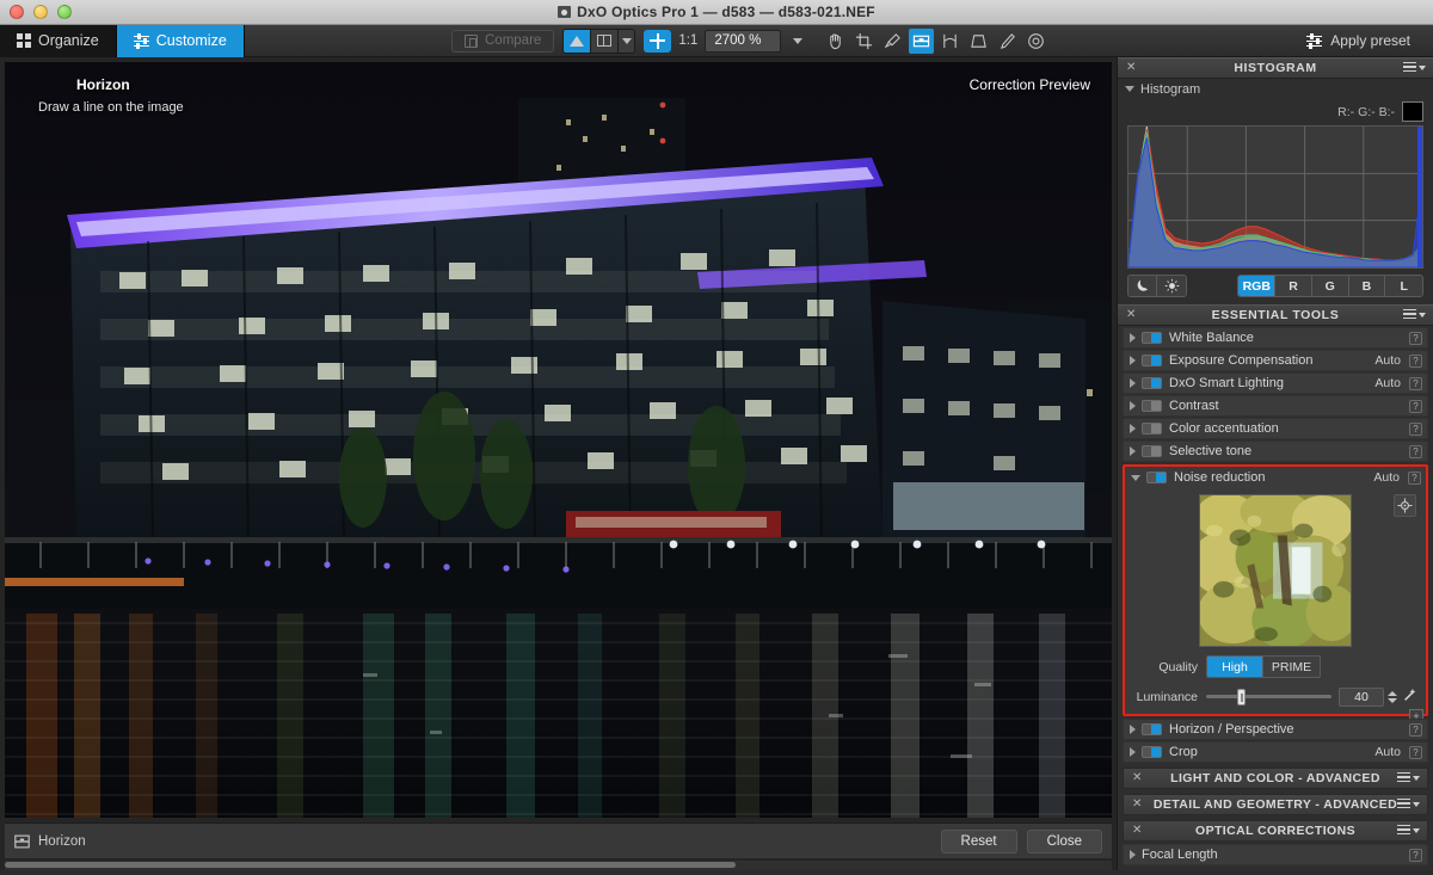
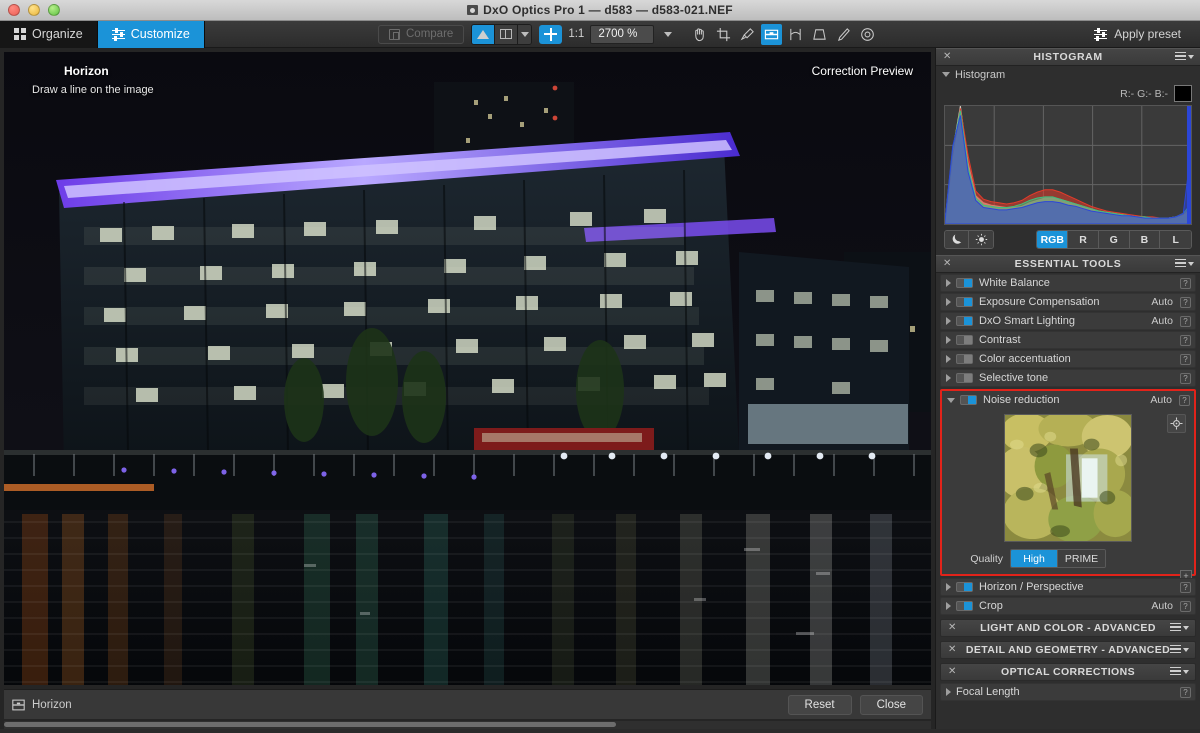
  DxO Optics Pro 1 — d583 — d583-021.NEF
  Organize
  Customize
  Compare
  1:1
  2700 %
  Apply preset
  Horizon
  Draw a line on the image
  Correction Preview
  Horizon
  Reset
  Close
  ✕
  HISTOGRAM
  Histogram
  R:- G:- B:-
  RGB
  R
  G
  B
  L
  ✕
  ESSENTIAL TOOLS
  White Balance
  ?
  Exposure Compensation
  Auto
  ?
  DxO Smart Lighting
  Auto
  ?
  Contrast
  ?
  Color accentuation
  ?
  Selective tone
  ?
  Noise reduction
  Auto
  ?
  Quality
  High
  PRIME
- Luminance
- 40
  +
  Horizon / Perspective
  ?
  Crop
  Auto
  ?
  ✕
  LIGHT AND COLOR - ADVANCED
  ✕
  DETAIL AND GEOMETRY - ADVANCED
  ✕
  OPTICAL CORRECTIONS
  Focal Length
  ?
